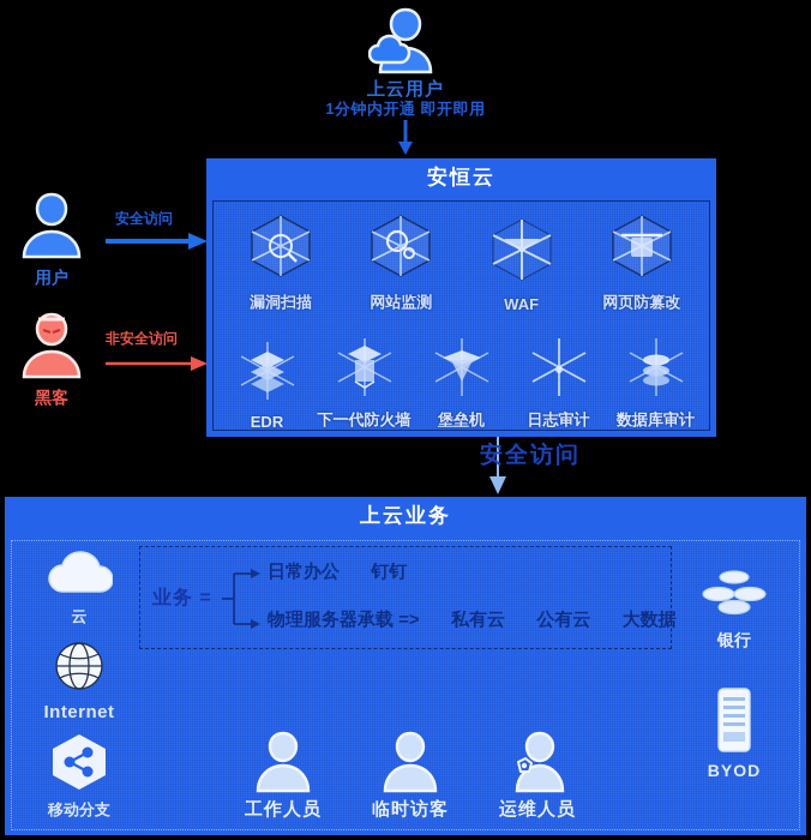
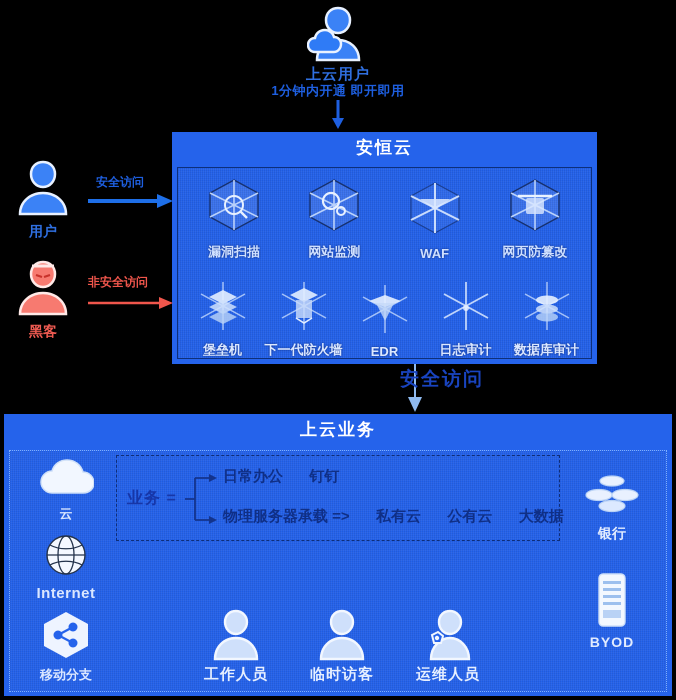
  上云用户
  1分钟内开通 即开即用
  安恒云
  漏洞扫描
  网站监测
  WAF
  网页防篡改
- EDR
+ 堡垒机
  下一代防火墙
- 堡垒机
+ EDR
  日志审计
  数据库审计
  用户
  黑客
  安全访问
  非安全访问
  安全访问
  上云业务
  云
  Internet
  移动分支
  业务 =
  日常办公 钉钉
  物理服务器承载 => 私有云 公有云 大数据
  银行
  BYOD
  工作人员
  临时访客
  运维人员
